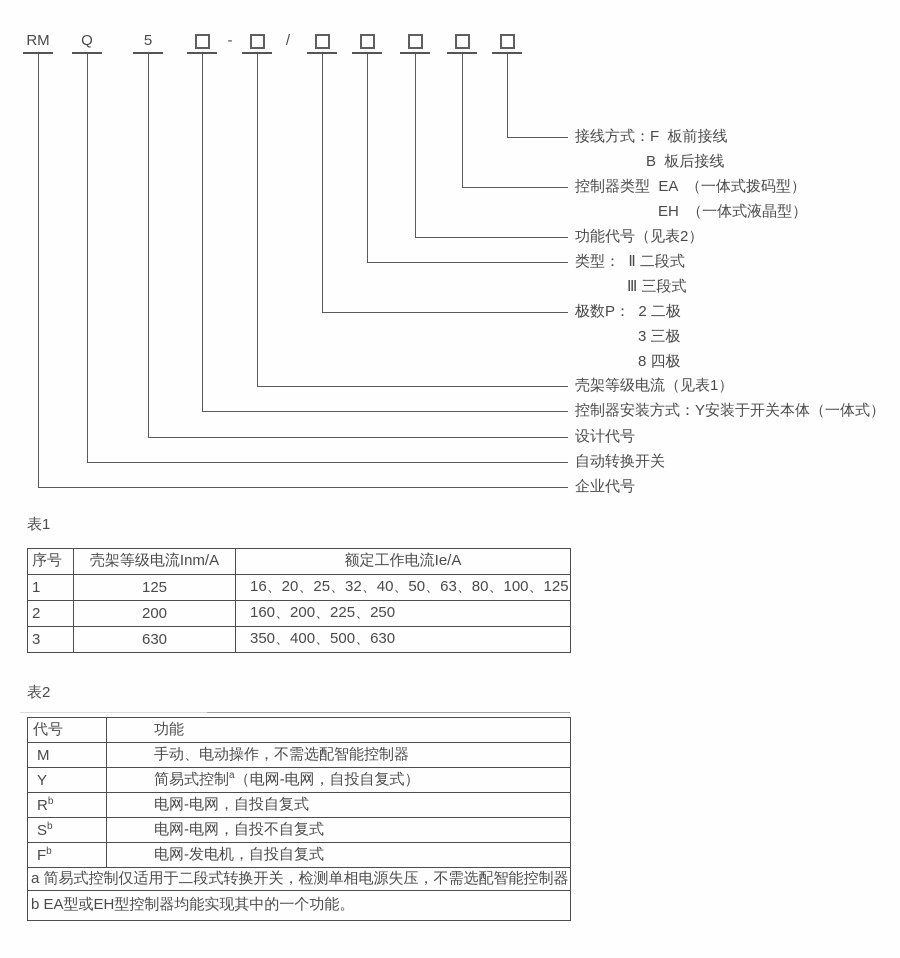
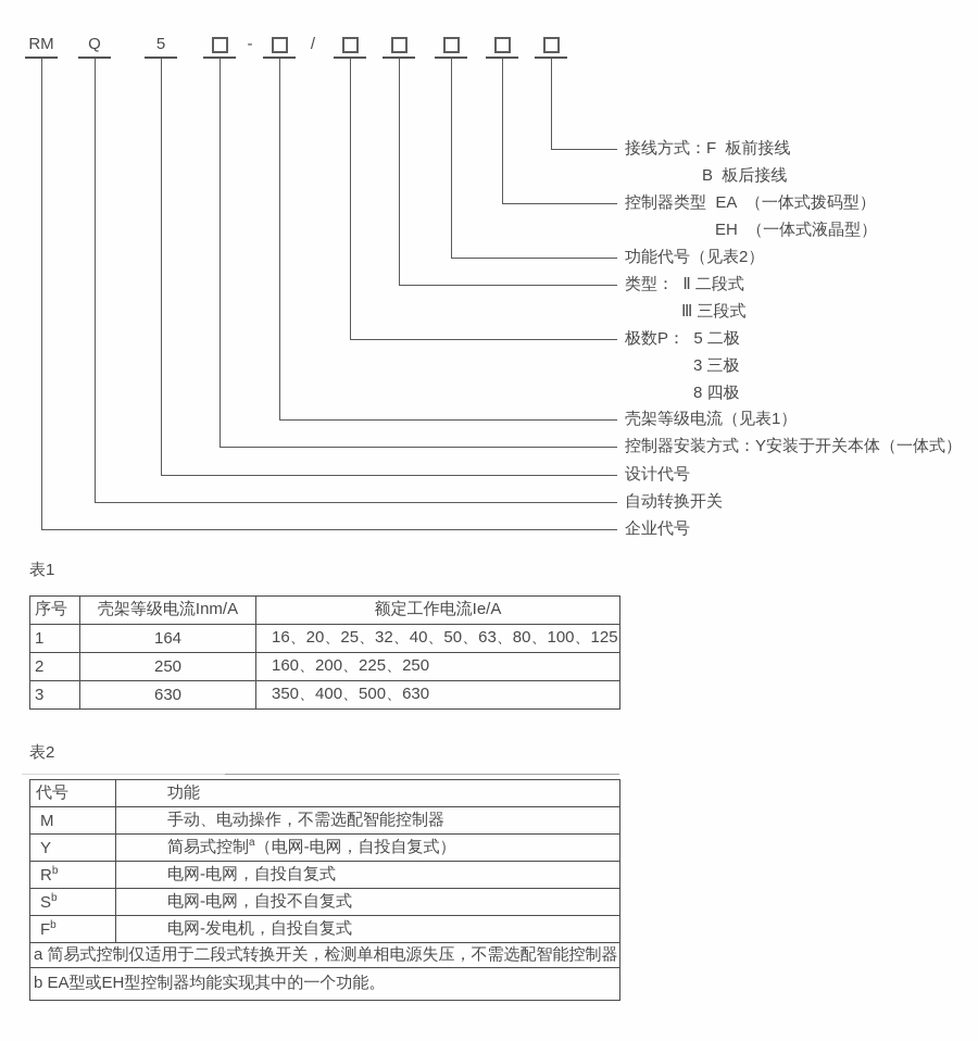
  RM
  Q
  5
  -
  /
  接线方式：F 板前接线
  B 板后接线
  控制器类型 EA （一体式拨码型）
  EH （一体式液晶型）
  功能代号（见表2）
  类型： Ⅱ 二段式
  Ⅲ 三段式
- 极数P： 2 二极
+ 极数P： 5 二极
  3 三极
  8 四极
  壳架等级电流（见表1）
  控制器安装方式：Y安装于开关本体（一体式）
  设计代号
  自动转换开关
  企业代号
  表1
  序号	壳架等级电流Inm/A	额定工作电流Ie/A
- 1	125	16、20、25、32、40、50、63、80、100、125
+ 1	164	16、20、25、32、40、50、63、80、100、125
- 2	200	160、200、225、250
+ 2	250	160、200、225、250
  3	630	350、400、500、630
  表2
  代号	功能
  M	手动、电动操作，不需选配智能控制器
  Y	简易式控制a（电网-电网，自投自复式）
  Rb	电网-电网，自投自复式
  Sb	电网-电网，自投不自复式
  Fb	电网-发电机，自投自复式
  a 简易式控制仅适用于二段式转换开关，检测单相电源失压，不需选配智能控制器
  b EA型或EH型控制器均能实现其中的一个功能。
